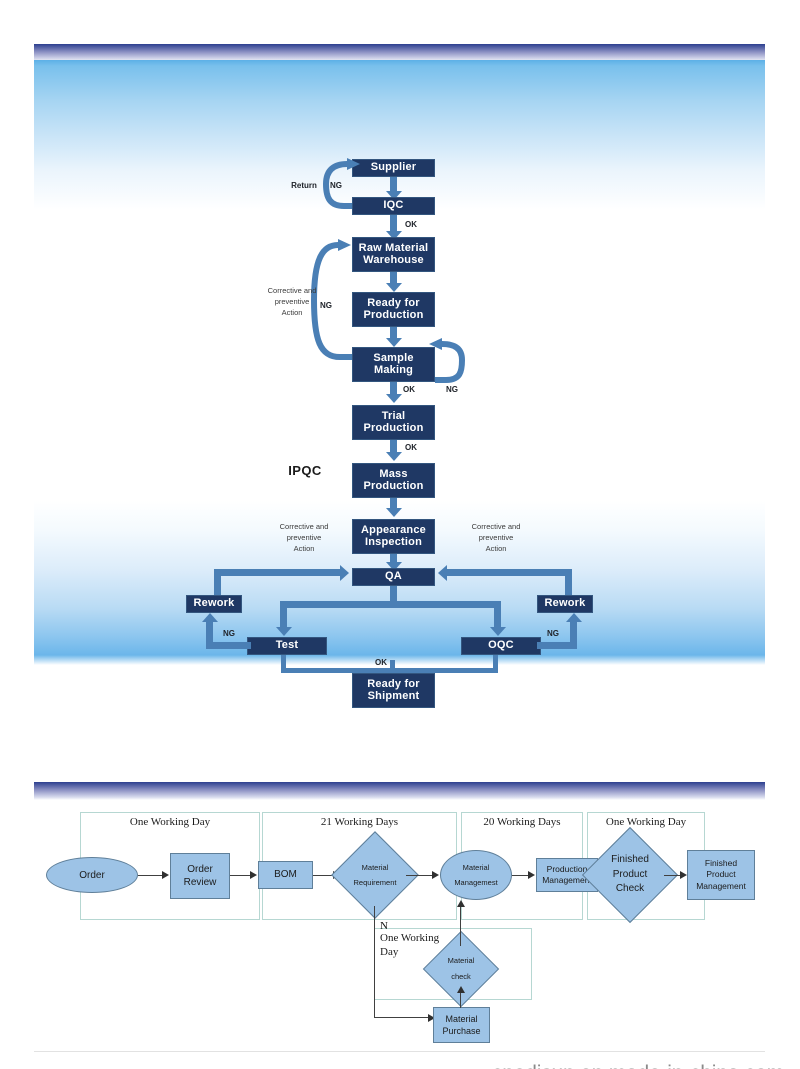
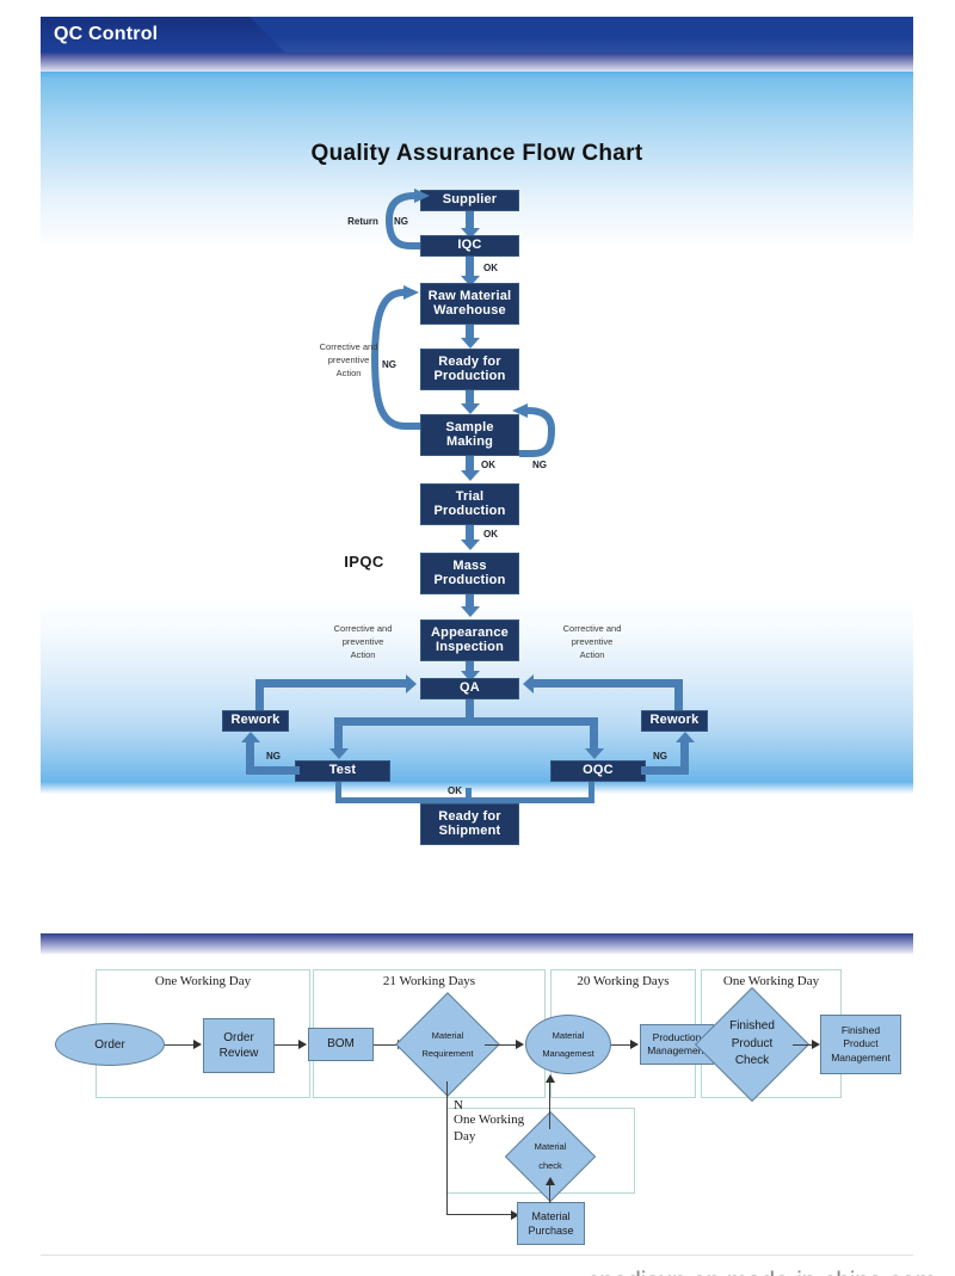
+ QC Control
+ Quality Assurance Flow Chart
  Supplier
  IQC
  Return
  NG
  OK
  Raw Material
  Warehouse
  Ready for
  Production
  Corrective and
  preventive
  Action
  NG
  Sample
  Making
  OK
  NG
  Trial
  Production
  OK
  Mass
  Production
  IPQC
  Appearance
  Inspection
  Corrective and
  preventive
  Action
  Corrective and
  preventive
  Action
  QA
  Rework
  Rework
  Test
  OQC
  NG
  NG
  OK
  Ready for
  Shipment
  One Working Day
  21 Working Days
  20 Working Days
  One Working Day
  One Working
  Day
  Order
  Order
  Review
  BOM
  Material
  Requirement
  Material
  Managemest
  Production
  Manageme
  Finished
  Product
  Check
  Finished
  Product
  Management
  N
  Material
  check
  Material
  Purchase
